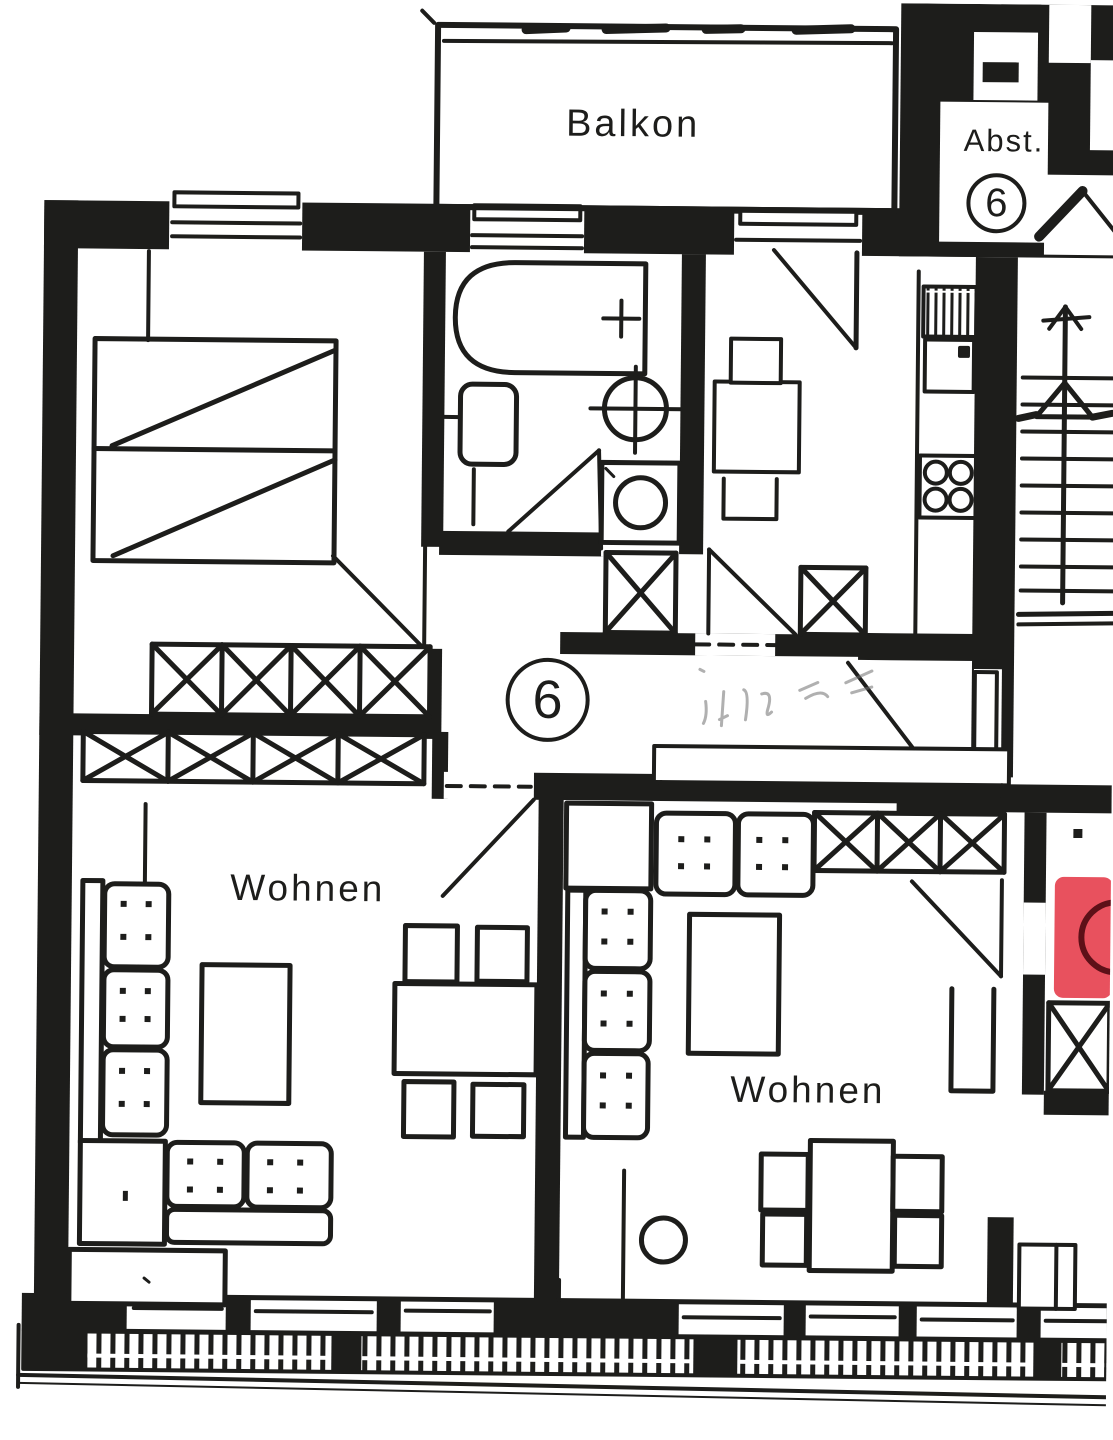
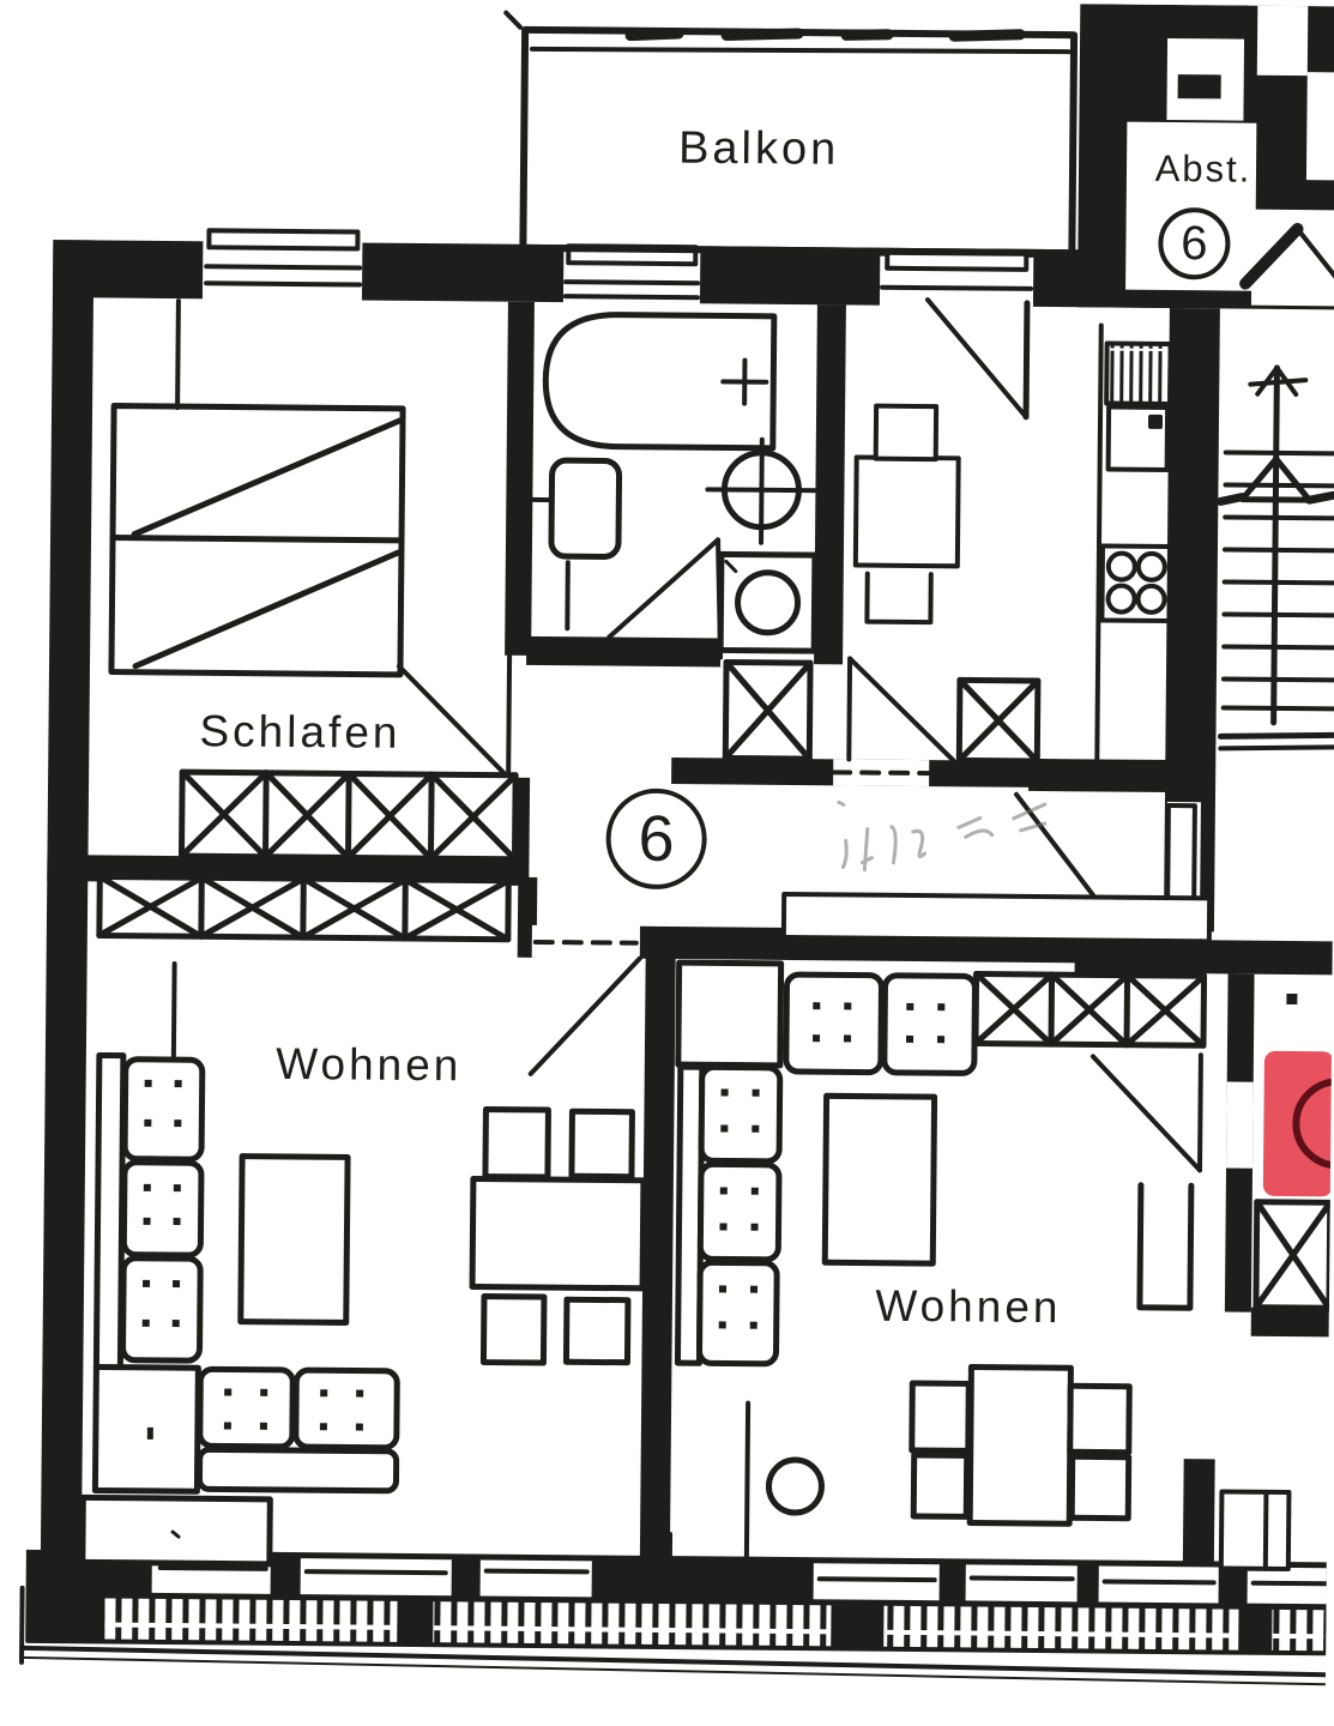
  Balkon
  Abst.
  6
+ Schlafen
  6
  Wohnen
  Wohnen
